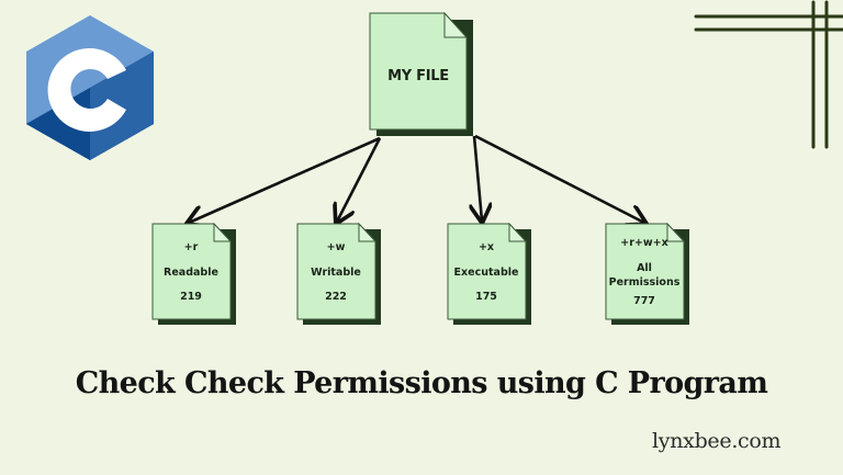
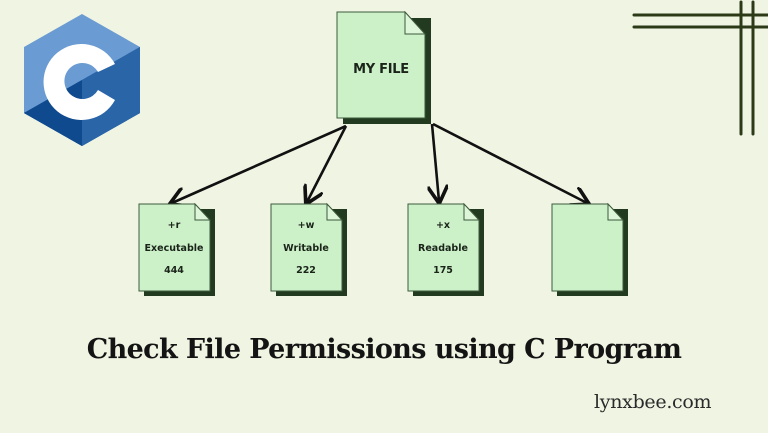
  MY FILE
  +r
- Readable
+ Executable
- 219
+ 444
  +w
  Writable
  222
  +x
- Executable
+ Readable
  175
- +r+w+x
- All
- Permissions
- 777
- Check Check Permissions using C Program
+ Check File Permissions using C Program
  lynxbee.com
